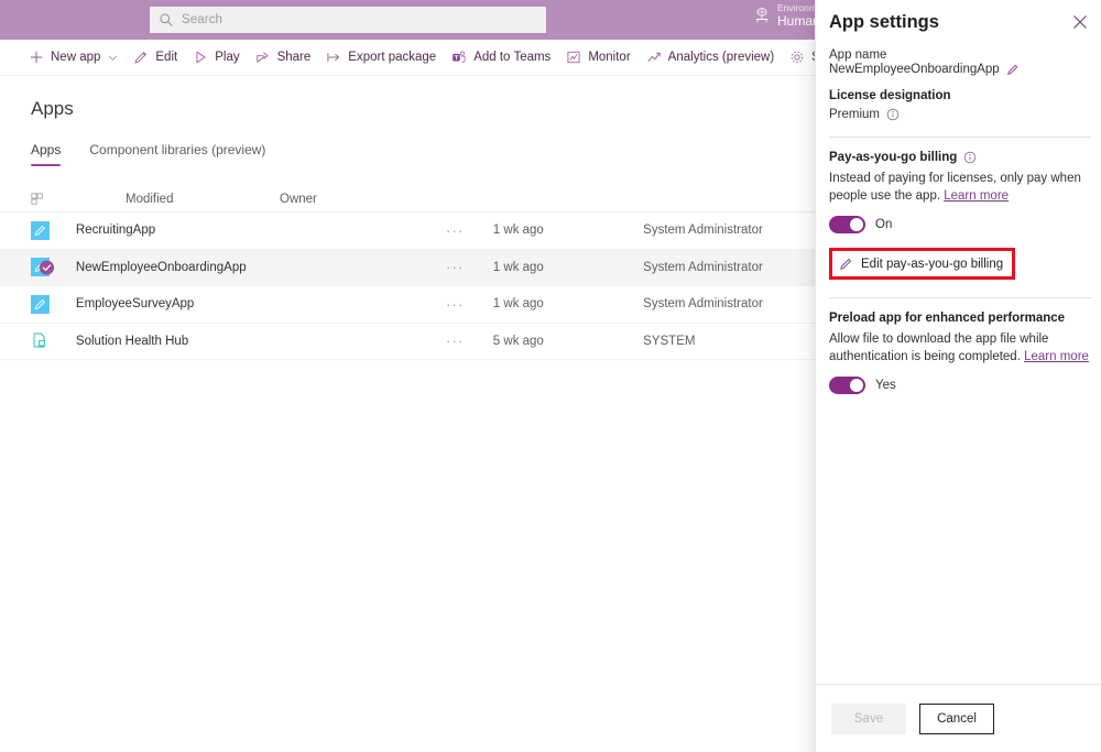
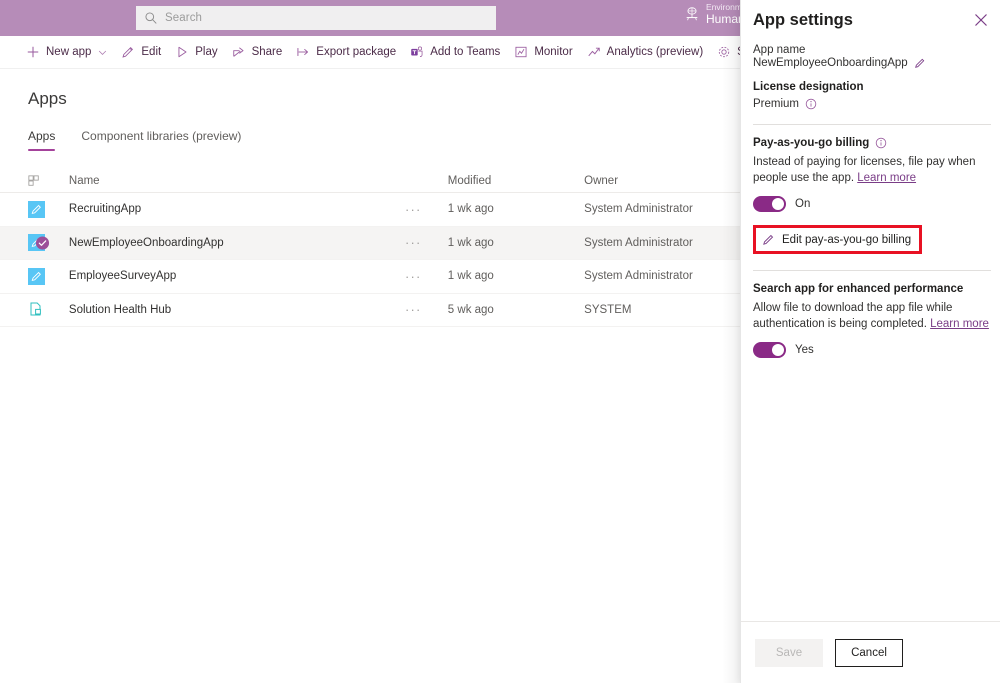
  Search
  New app
  Edit
  Play
  Share
  Export package
  Add to Teams
  Monitor
  Analytics (preview)
  Apps
  Apps
  Component libraries (preview)
+ Name
  Modified
  Owner
  RecruitingApp
  ···
  1 wk ago
  System Administrator
  NewEmployeeOnboardingApp
  ···
  1 wk ago
  System Administrator
  EmployeeSurveyApp
  ···
  1 wk ago
  System Administrator
  Solution Health Hub
  ···
  5 wk ago
  SYSTEM
  App settings
  App name
  NewEmployeeOnboardingApp
  License designation
  Premium
  Pay-as-you-go billing
- Instead of paying for licenses, only pay when people use the app. Learn more
+ Instead of paying for licenses, file pay when people use the app. Learn more
  On
  Edit pay-as-you-go billing
- Preload app for enhanced performance
+ Search app for enhanced performance
  Allow file to download the app file while authentication is being completed. Learn more
  Yes
  Save
  Cancel
